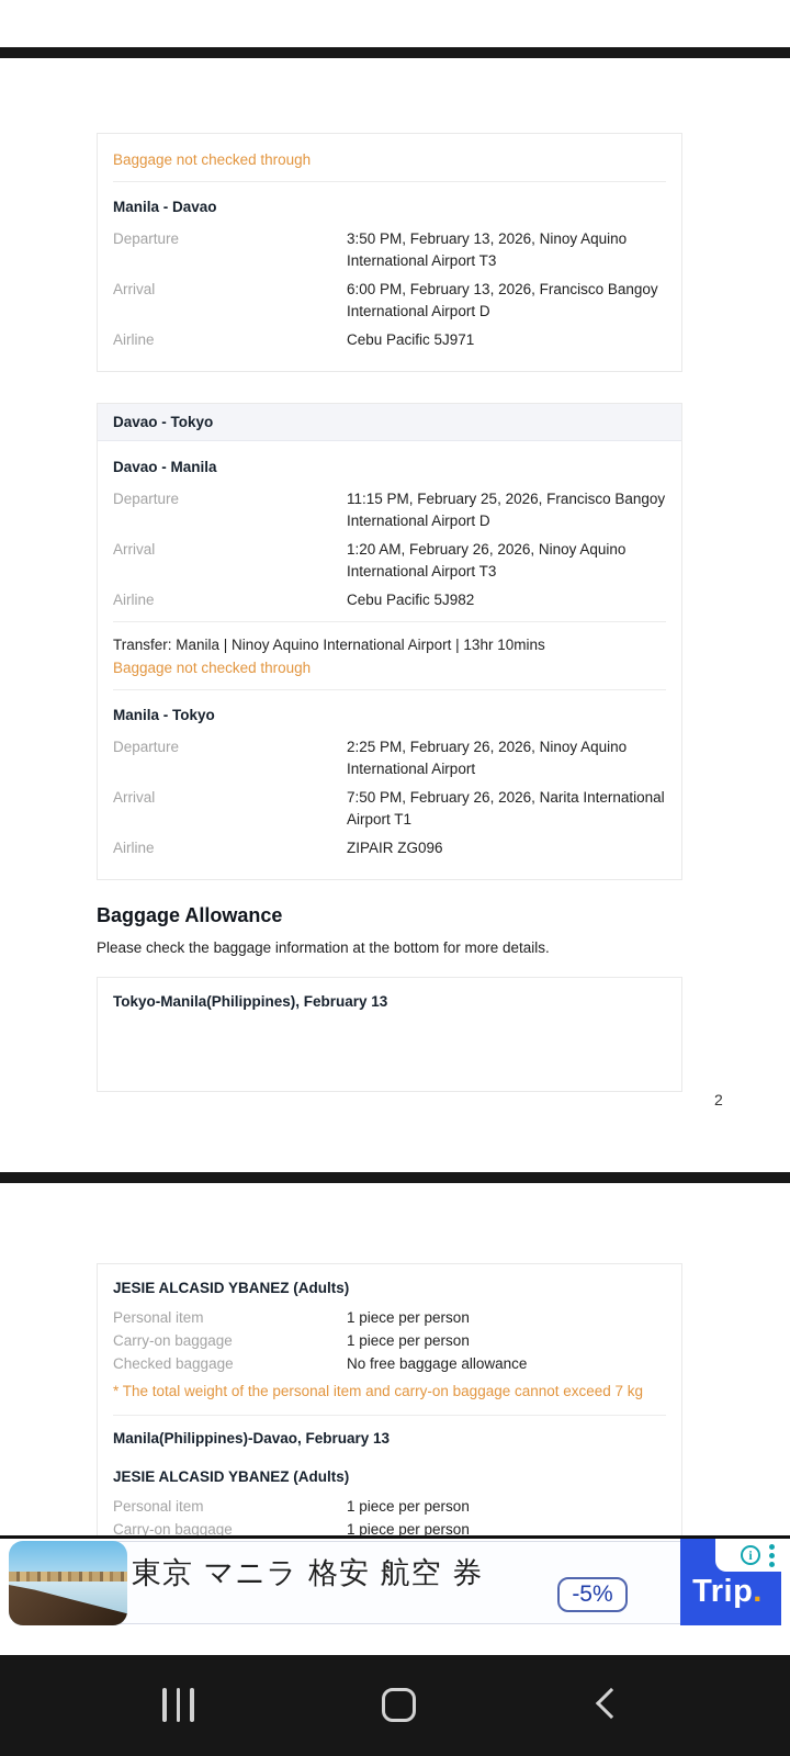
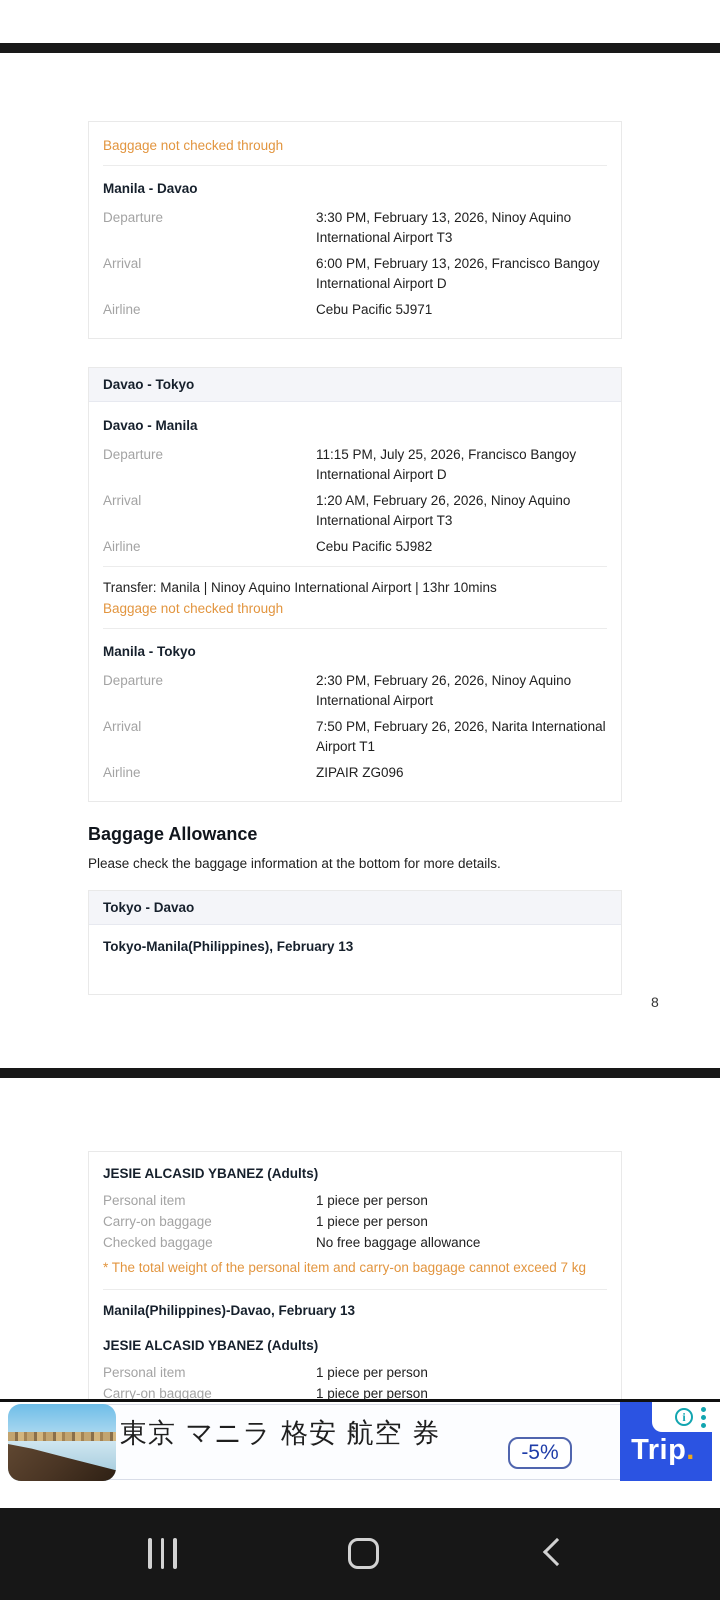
  Baggage not checked through
  Manila - Davao
  Departure
- 3:50 PM, February 13, 2026, Ninoy Aquino International Airport T3
+ 3:30 PM, February 13, 2026, Ninoy Aquino International Airport T3
  Arrival
  6:00 PM, February 13, 2026, Francisco Bangoy International Airport D
  Airline
  Cebu Pacific 5J971
  Davao - Tokyo
  Davao - Manila
  Departure
- 11:15 PM, February 25, 2026, Francisco Bangoy International Airport D
+ 11:15 PM, July 25, 2026, Francisco Bangoy International Airport D
  Arrival
  1:20 AM, February 26, 2026, Ninoy Aquino International Airport T3
  Airline
  Cebu Pacific 5J982
  Transfer: Manila | Ninoy Aquino International Airport | 13hr 10mins
  Baggage not checked through
  Manila - Tokyo
  Departure
- 2:25 PM, February 26, 2026, Ninoy Aquino International Airport
+ 2:30 PM, February 26, 2026, Ninoy Aquino International Airport
  Arrival
  7:50 PM, February 26, 2026, Narita International Airport T1
  Airline
  ZIPAIR ZG096
  Baggage Allowance
  Please check the baggage information at the bottom for more details.
+ Tokyo - Davao
  Tokyo-Manila(Philippines), February 13
- 2
+ 8
  JESIE ALCASID YBANEZ (Adults)
  Personal item
  1 piece per person
  Carry-on baggage
  1 piece per person
  Checked baggage
  No free baggage allowance
  * The total weight of the personal item and carry-on baggage cannot exceed 7 kg
  Manila(Philippines)-Davao, February 13
  JESIE ALCASID YBANEZ (Adults)
  Personal item
  1 piece per person
  Carry-on baggage
  1 piece per person
  東京 マニラ 格安 航空 券
  -5%
  Trip.
  i
